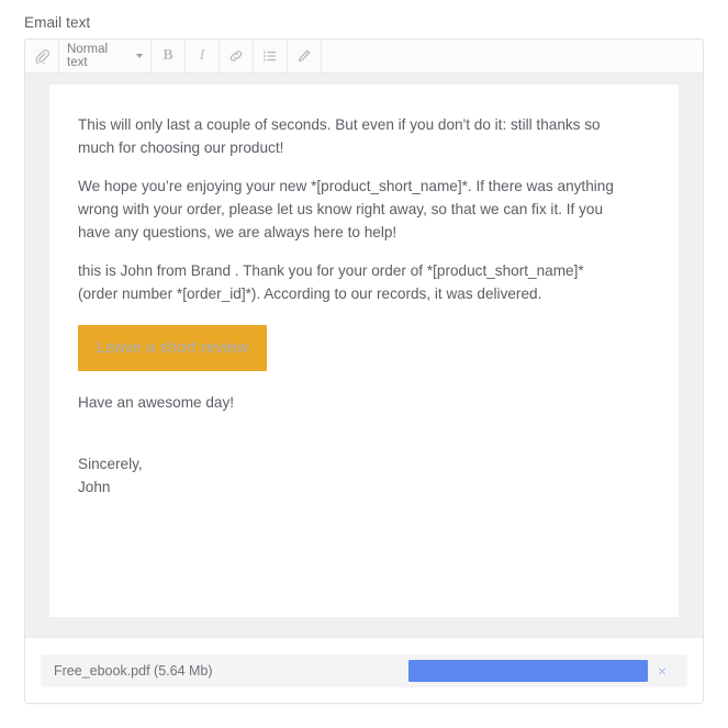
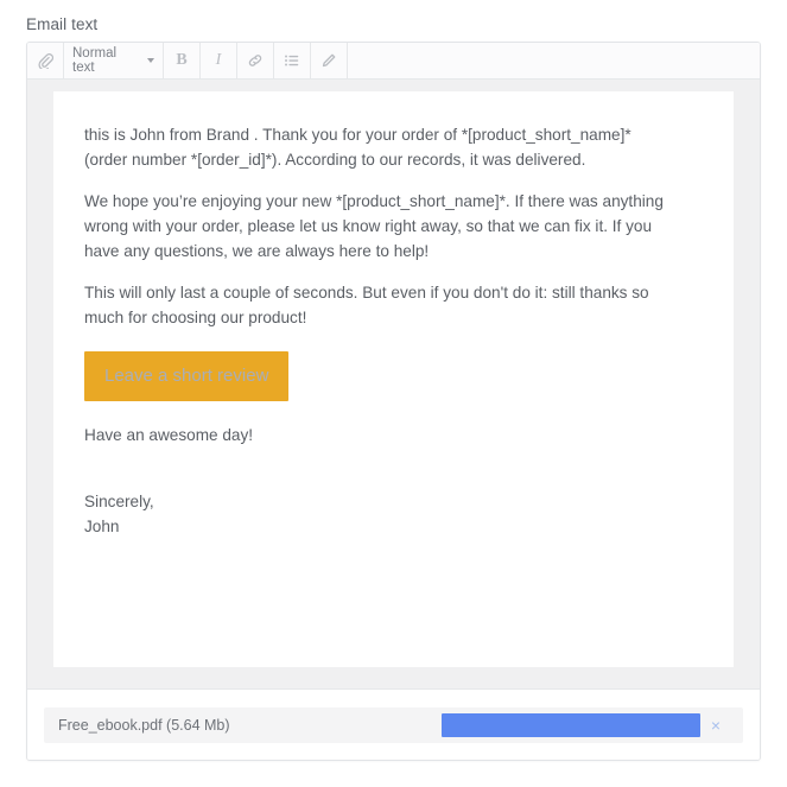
  Email text
  Normal text
  B
  I
- This will only last a couple of seconds. But even if you don't do it: still thanks so much for choosing our product!
+ this is John from Brand . Thank you for your order of *[product_short_name]* (order number *[order_id]*). According to our records, it was delivered.
  We hope you’re enjoying your new *[product_short_name]*. If there was anything wrong with your order, please let us know right away, so that we can fix it. If you have any questions, we are always here to help!
- this is John from Brand . Thank you for your order of *[product_short_name]* (order number *[order_id]*). According to our records, it was delivered.
+ This will only last a couple of seconds. But even if you don't do it: still thanks so much for choosing our product!
  Leave a short review
  Have an awesome day!
  Sincerely,
  John
  Free_ebook.pdf (5.64 Mb)
  ×
